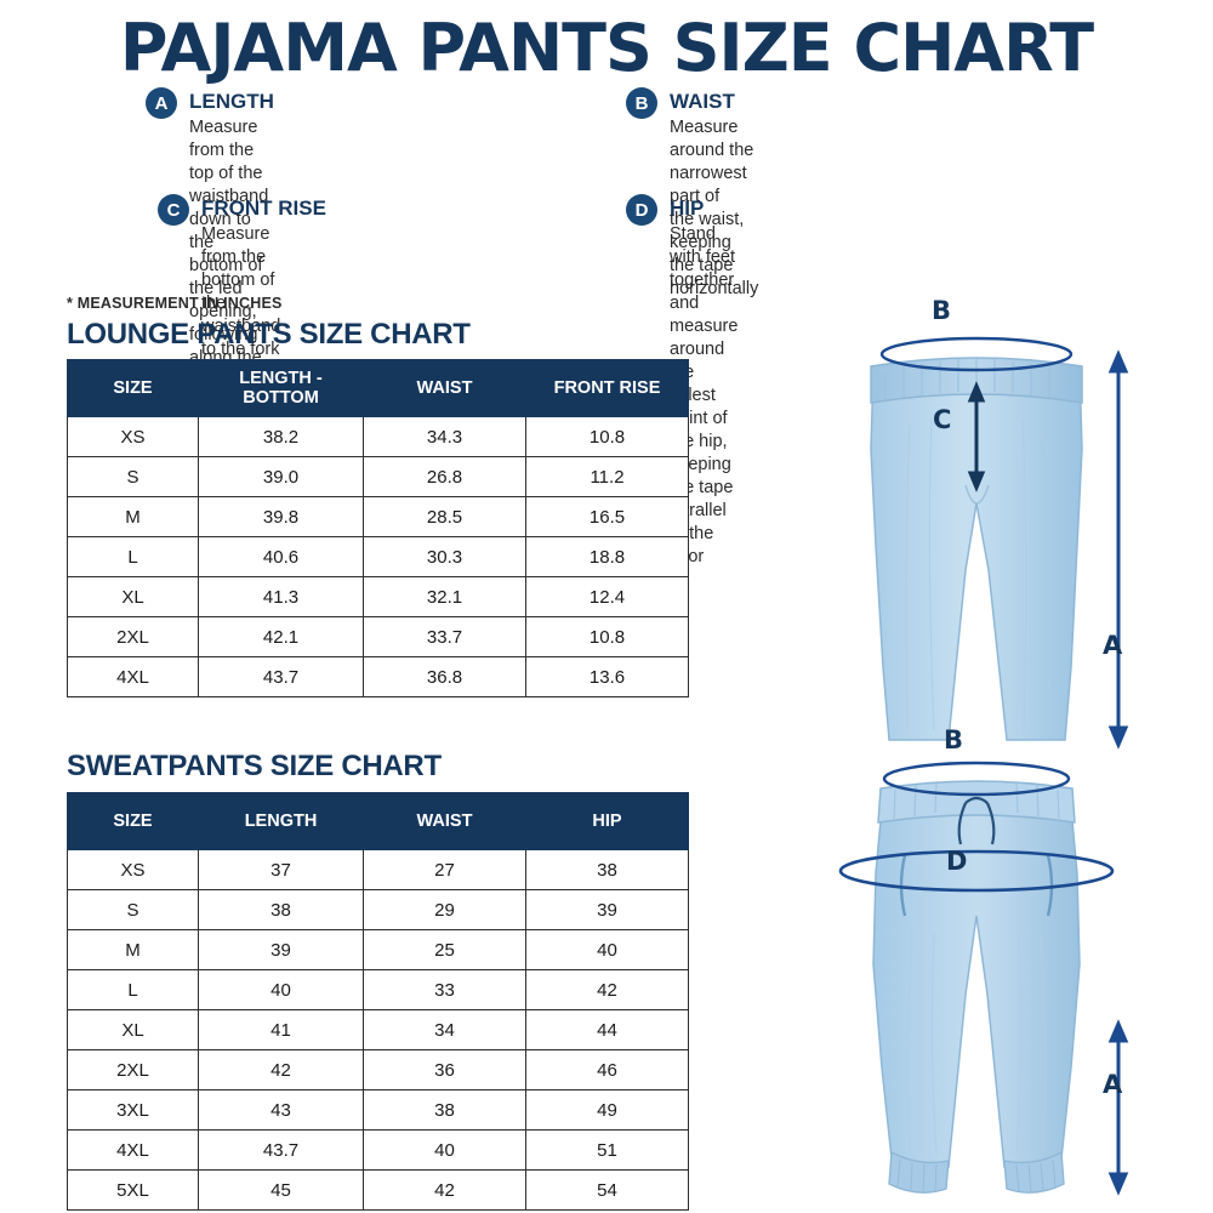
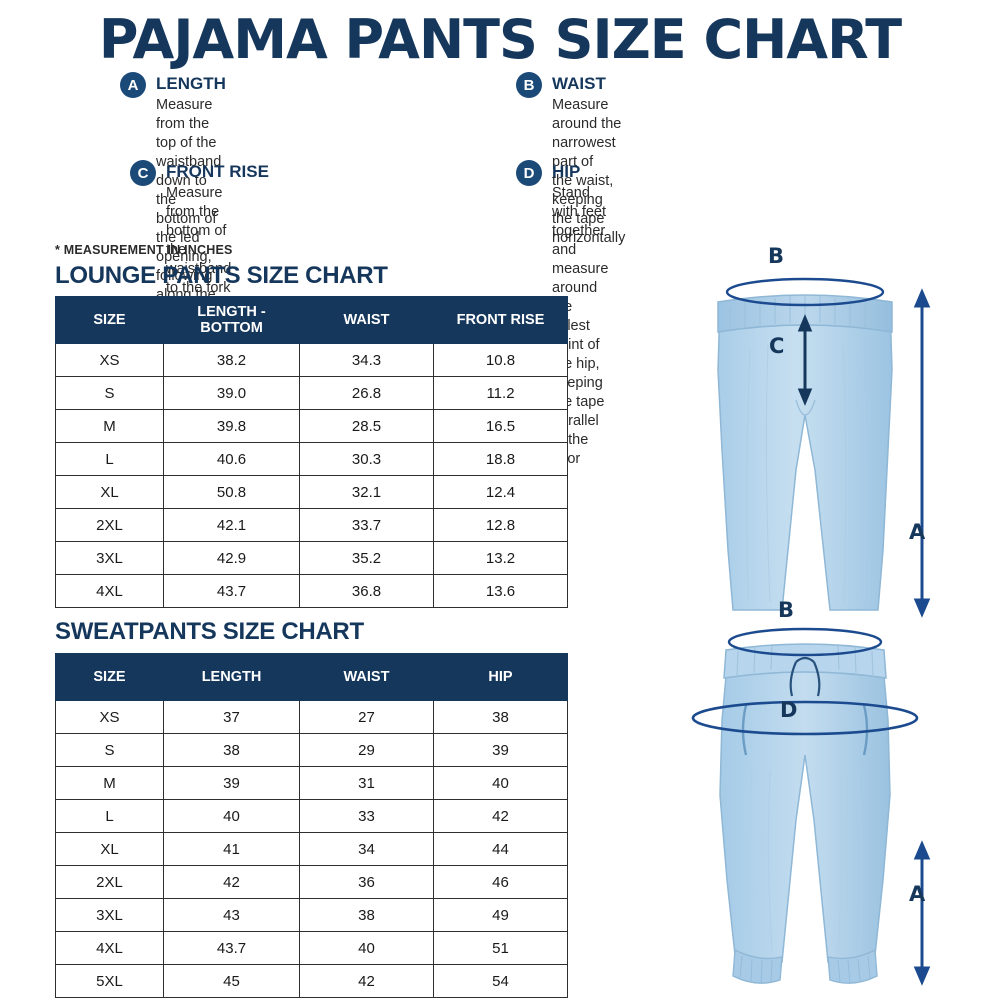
  PAJAMA PANTS SIZE CHART
  A
  LENGTH
  Measure from the top of the waistband
  down to the bottom of the led opening,
  B
  WAIST
  Measure around the narrowest part of
  the waist, keeping the tape horizontally
  C
  FRONT RISE
  Measure from the bottom of
  the waistband to the fork
  D
  HIP
  Stand with feet together and measure
  around e lest int of e hip,
  * MEASUREMENT IN INCHES
  LOUNGE PANTS SIZE CHART
  SIZE	LENGTH - BOTTOM	WAIST	FRONT RISE
  XS	38.2	34.3	10.8
  S	39.0	26.8	11.2
  M	39.8	28.5	16.5
  L	40.6	30.3	18.8
- XL	41.3	32.1	12.4
+ XL	50.8	32.1	12.4
- 2XL	42.1	33.7	10.8
+ 2XL	42.1	33.7	12.8
+ 3XL	42.9	35.2	13.2
  4XL	43.7	36.8	13.6
  SWEATPANTS SIZE CHART
  SIZE	LENGTH	WAIST	HIP
  XS	37	27	38
  S	38	29	39
- M	39	25	40
+ M	39	31	40
  L	40	33	42
  XL	41	34	44
  2XL	42	36	46
  3XL	43	38	49
  4XL	43.7	40	51
  5XL	45	42	54
  B
  C
  A
  B
  D
  A
